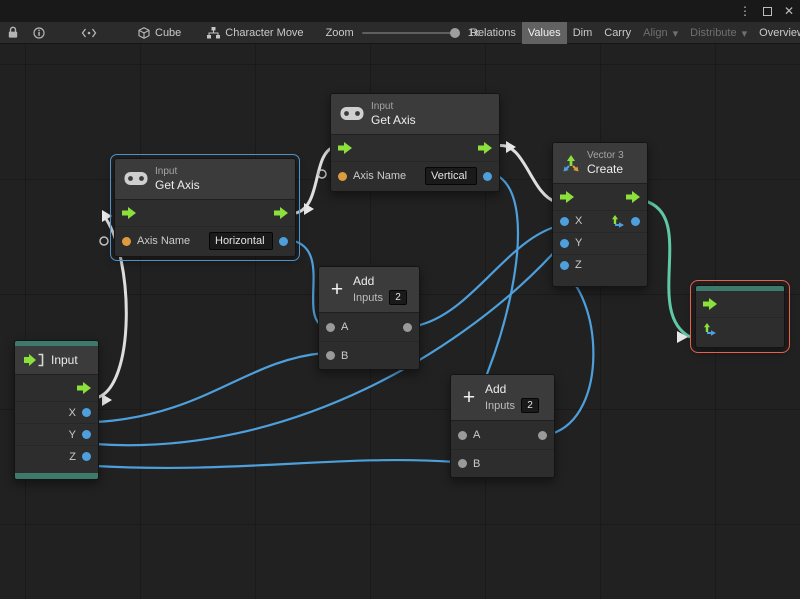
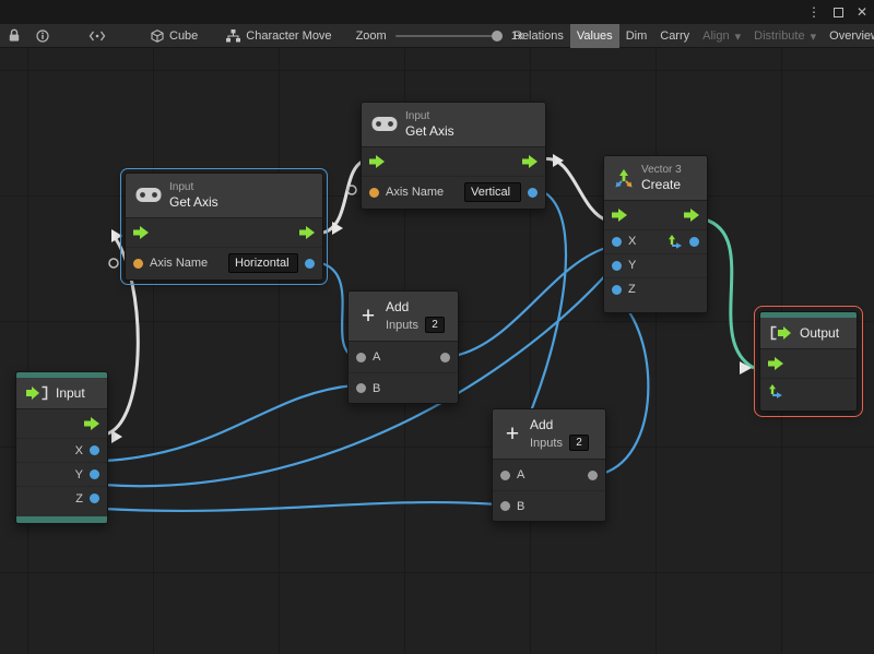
  ⋮
  ✕
  Cube
  Character Move
  Zoom
  1x
  Relations
  Values
  Dim
  Carry
  Align
  ▾
  Distribute
  ▾
  Overvie
  Input
  Get Axis
  Axis Name
  Horizontal
  Input
  Get Axis
  Axis Name
  Vertical
  +
  Add
  Inputs
  2
  A
  B
  +
  Add
  Inputs
  2
  A
  B
  Vector 3
  Create
  X
  Y
  Z
  Input
  X
  Y
  Z
+ Output
